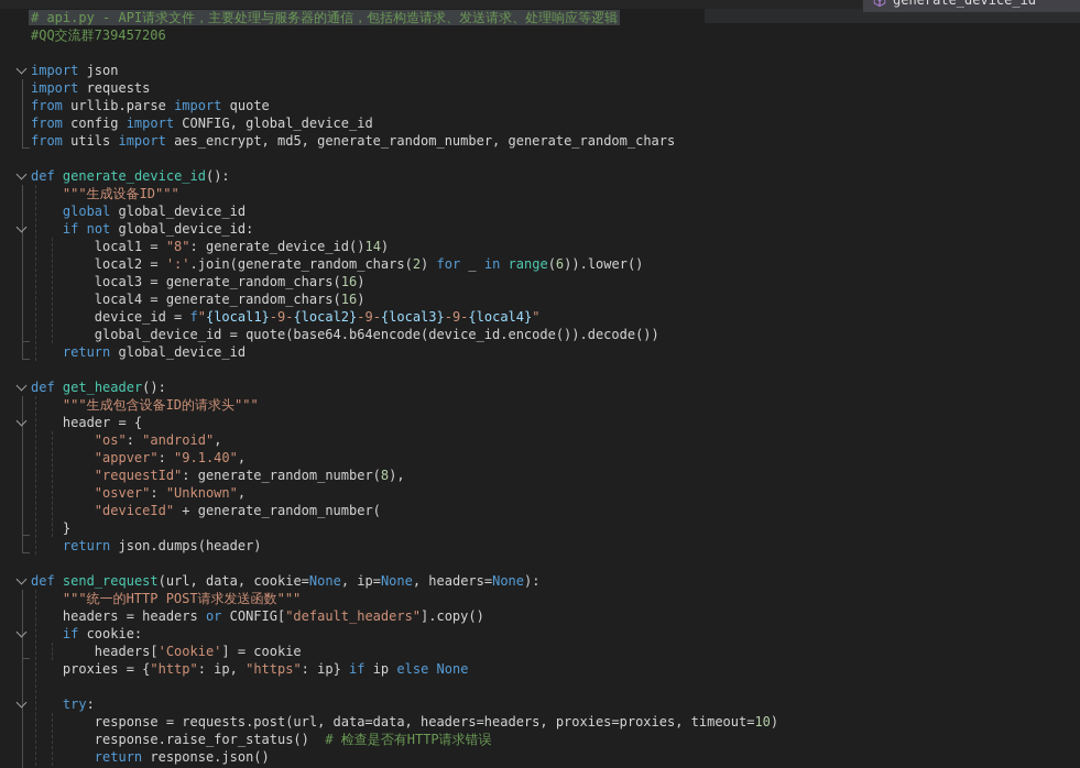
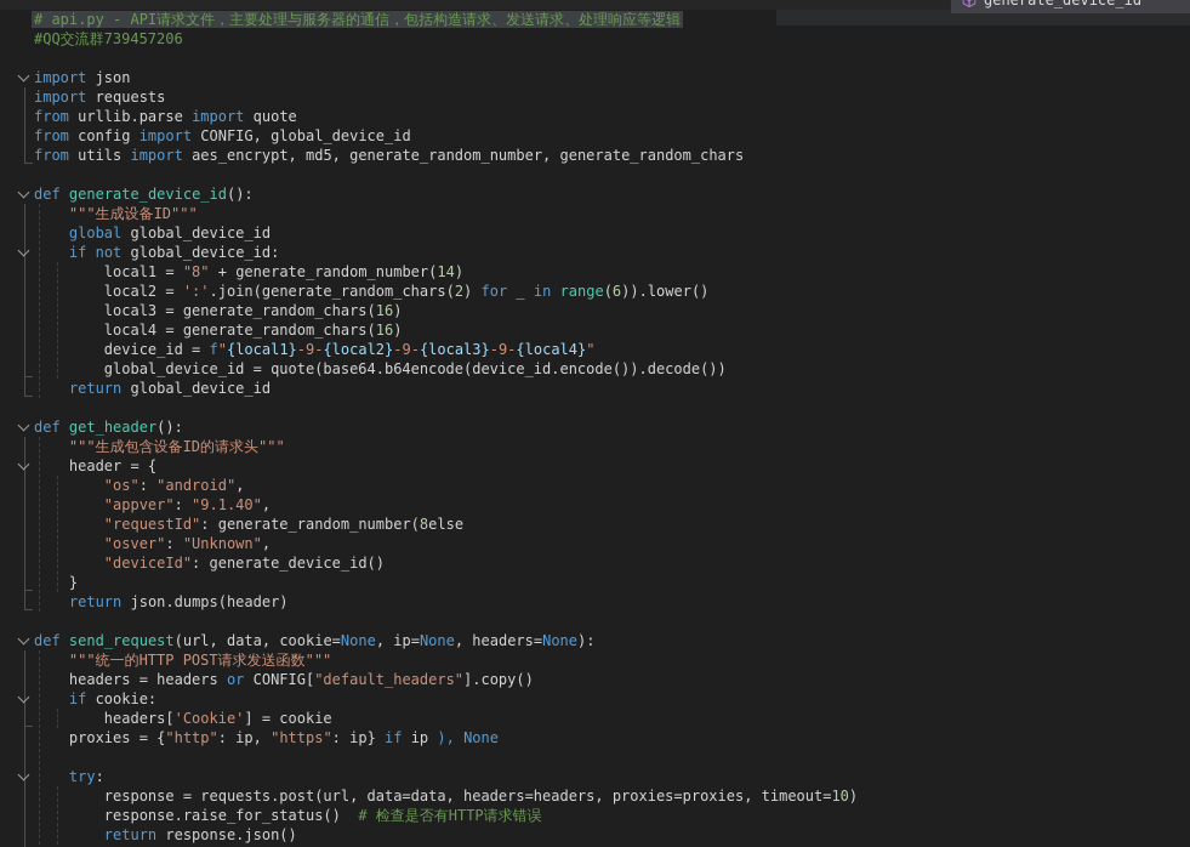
  # api.py - API请求文件，主要处理与服务器的通信，包括构造请求、发送请求、处理响应等逻辑
  #QQ交流群739457206
  import json
  import requests
  from urllib.parse import quote
  from config import CONFIG, global_device_id
  from utils import aes_encrypt, md5, generate_random_number, generate_random_chars
  def generate_device_id():
  """生成设备ID"""
  global global_device_id
  if not global_device_id:
- local1 = "8": generate_device_id()14)
+ local1 = "8" + generate_random_number(14)
  local2 = ':'.join(generate_random_chars(2) for _ in range(6)).lower()
  local3 = generate_random_chars(16)
  local4 = generate_random_chars(16)
  device_id = f"{local1}-9-{local2}-9-{local3}-9-{local4}"
  global_device_id = quote(base64.b64encode(device_id.encode()).decode())
  return global_device_id
  def get_header():
  """生成包含设备ID的请求头"""
  header = {
  "os": "android",
  "appver": "9.1.40",
- "requestId": generate_random_number(8),
+ "requestId": generate_random_number(8else
  "osver": "Unknown",
- "deviceId" + generate_random_number(
+ "deviceId": generate_device_id()
  }
  return json.dumps(header)
  def send_request(url, data, cookie=None, ip=None, headers=None):
  """统一的HTTP POST请求发送函数"""
  headers = headers or CONFIG["default_headers"].copy()
  if cookie:
  headers['Cookie'] = cookie
- proxies = {"http": ip, "https": ip} if ip else None
+ proxies = {"http": ip, "https": ip} if ip ), None
  try:
  response = requests.post(url, data=data, headers=headers, proxies=proxies, timeout=10)
  response.raise_for_status() # 检查是否有HTTP请求错误
  return response.json()
  generate_device_id
